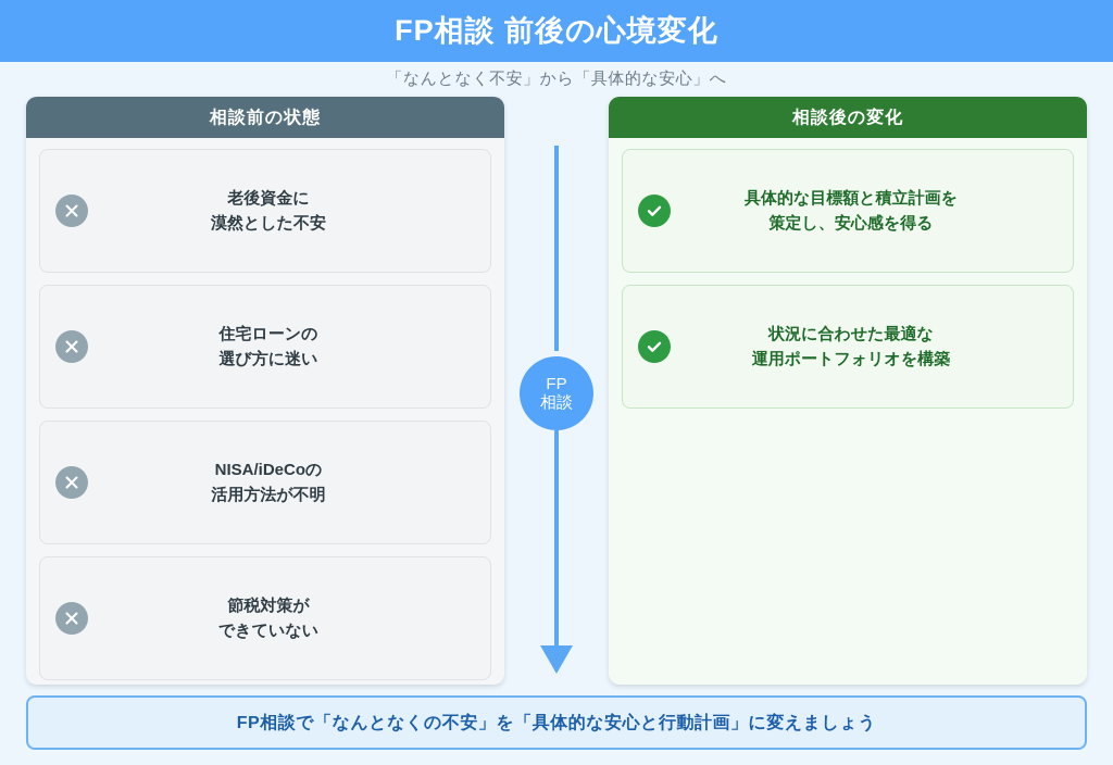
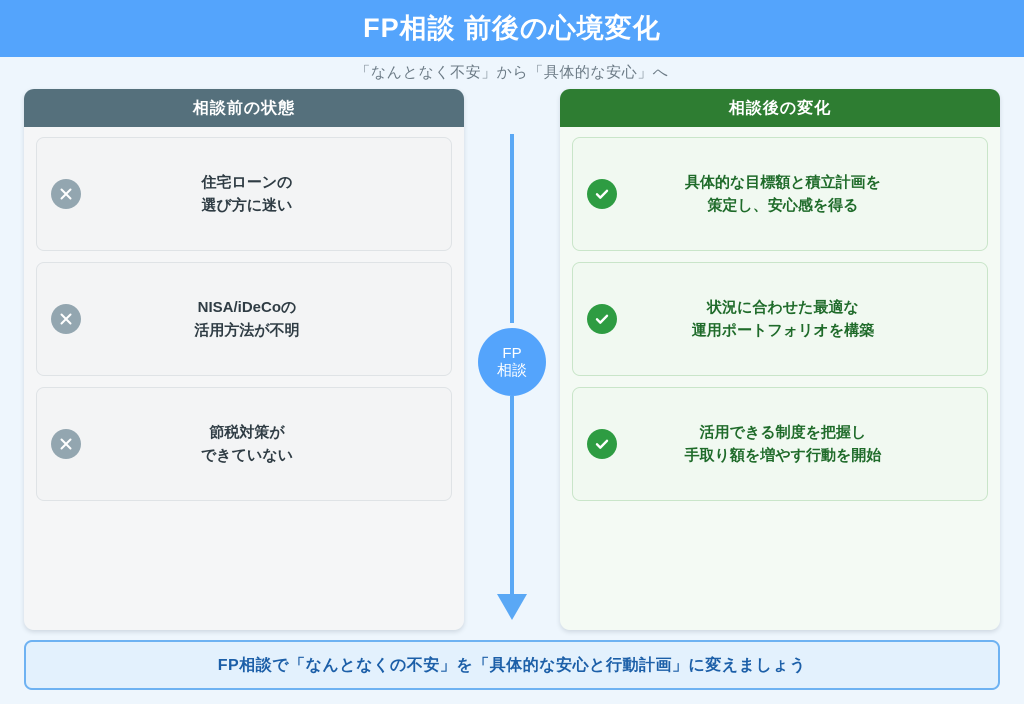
  FP相談 前後の心境変化
  「なんとなく不安」から「具体的な安心」へ
  相談前の状態
- 老後資金に
- 漠然とした不安
  住宅ローンの
  選び方に迷い
  NISA/iDeCoの
  活用方法が不明
  節税対策が
  できていない
  FP
  相談
  相談後の変化
  具体的な目標額と積立計画を
  策定し、安心感を得る
  状況に合わせた最適な
  運用ポートフォリオを構築
+ 活用できる制度を把握し
+ 手取り額を増やす行動を開始
  FP相談で「なんとなくの不安」を「具体的な安心と行動計画」に変えましょう
